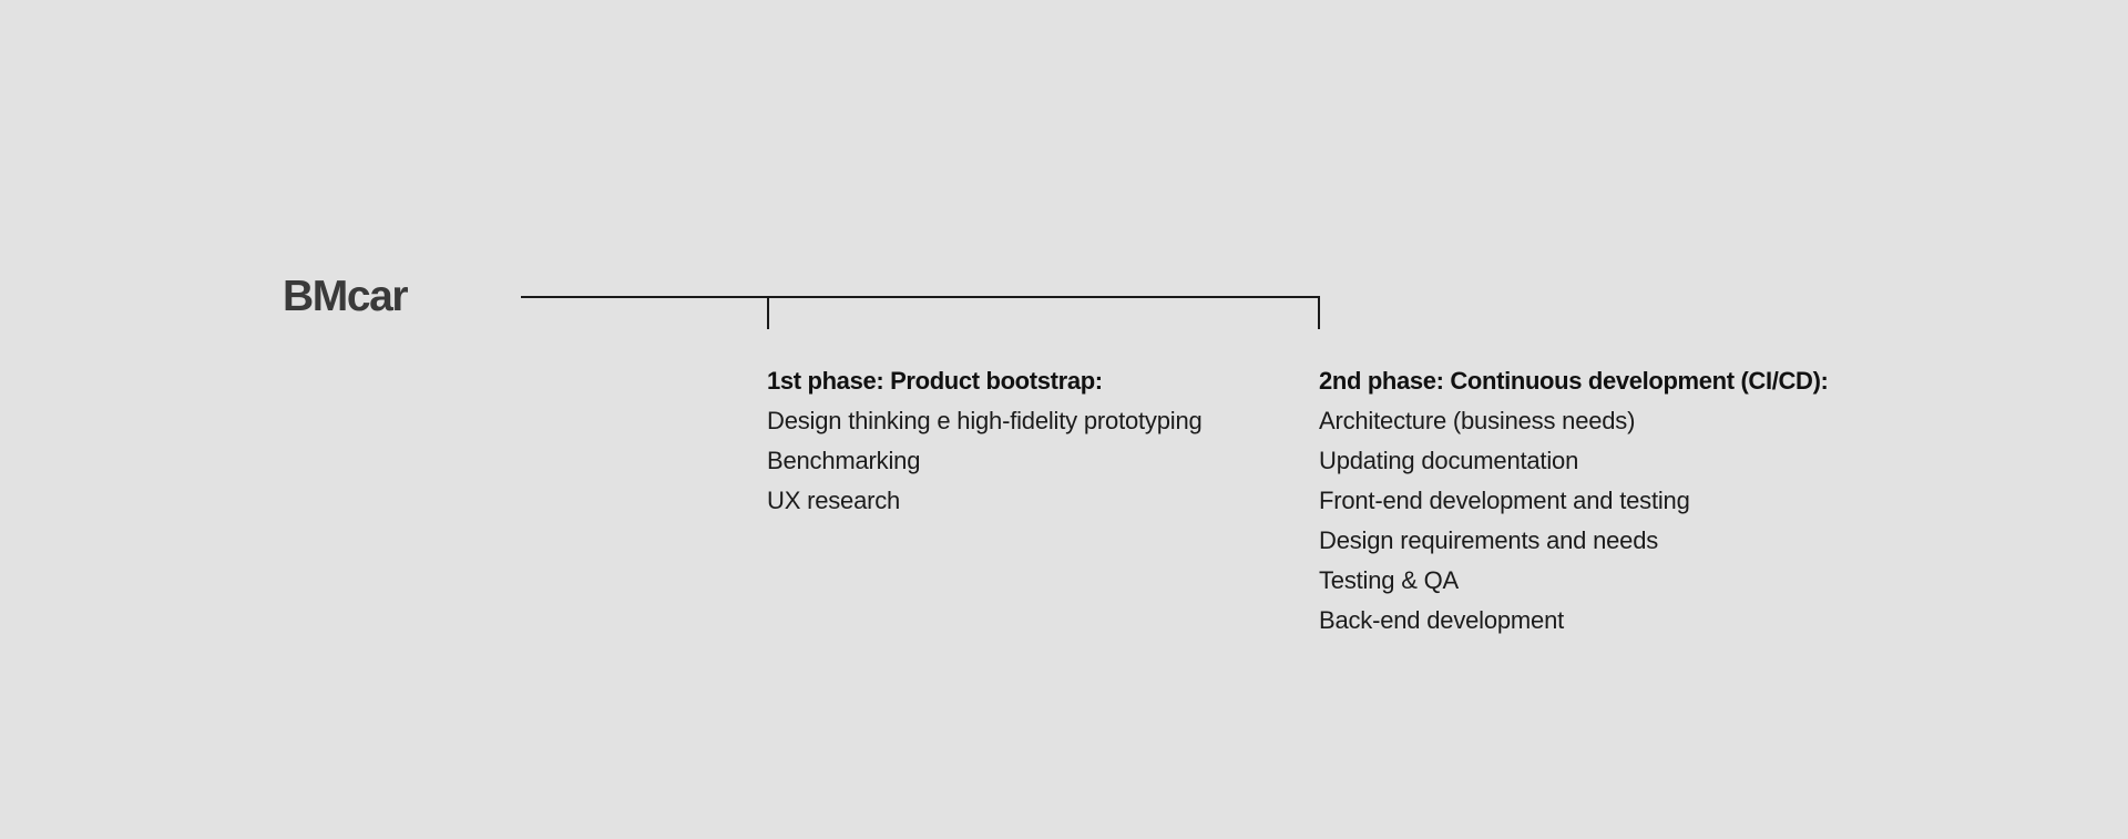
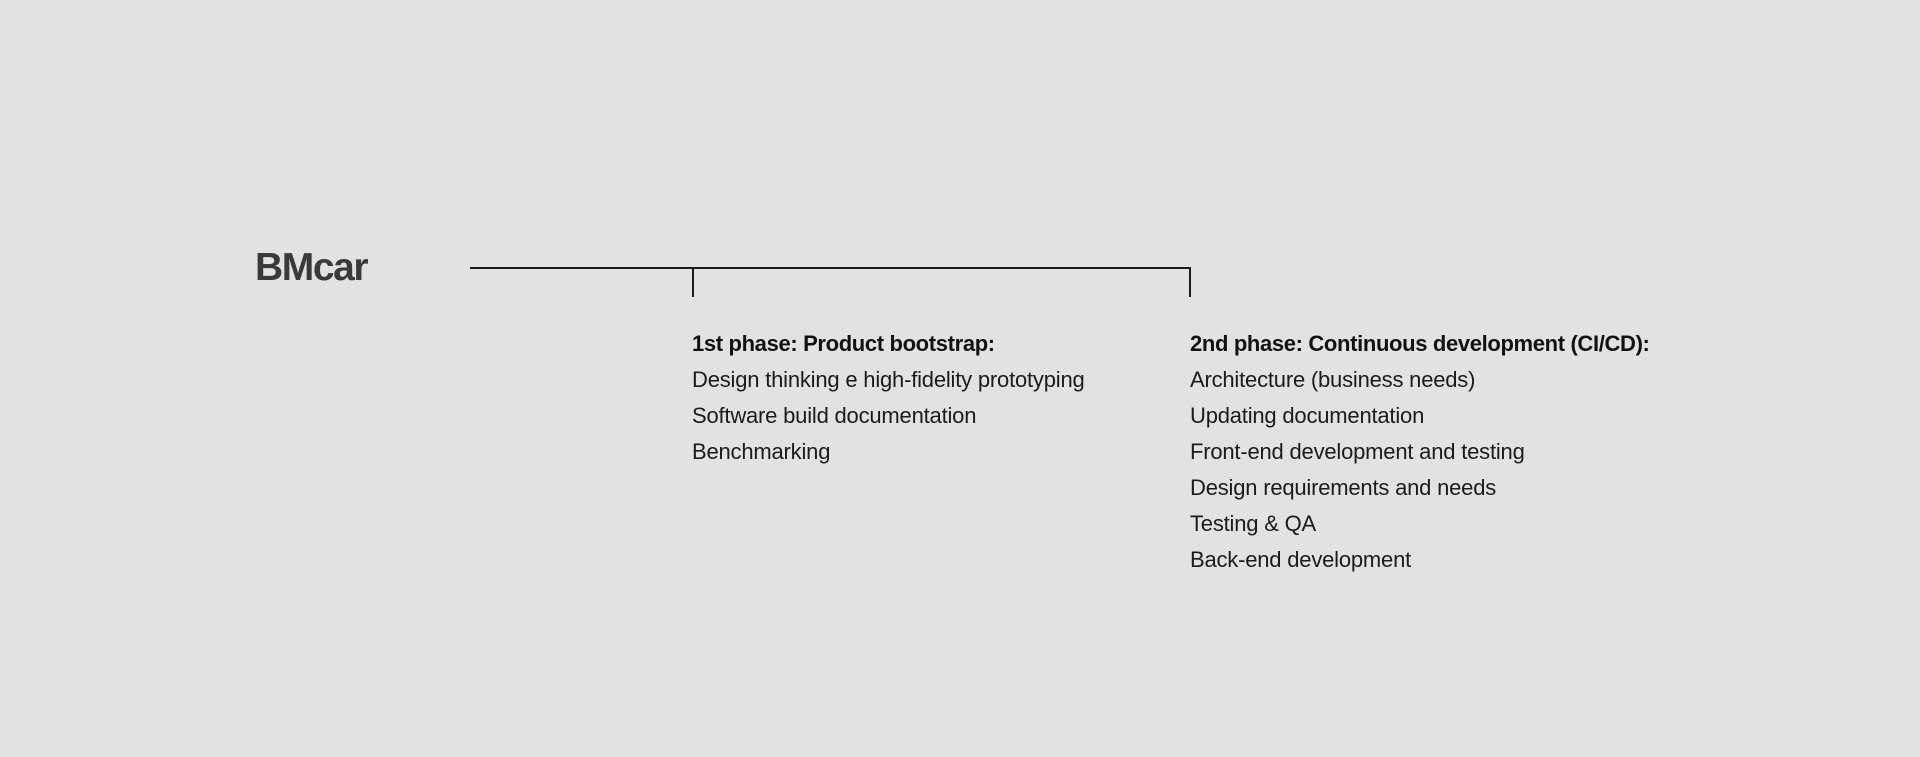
  BMcar
  1st phase: Product bootstrap:
  Design thinking e high-fidelity prototyping
+ Software build documentation
  Benchmarking
- UX research
  2nd phase: Continuous development (CI/CD):
  Architecture (business needs)
  Updating documentation
  Front-end development and testing
  Design requirements and needs
  Testing & QA
  Back-end development
